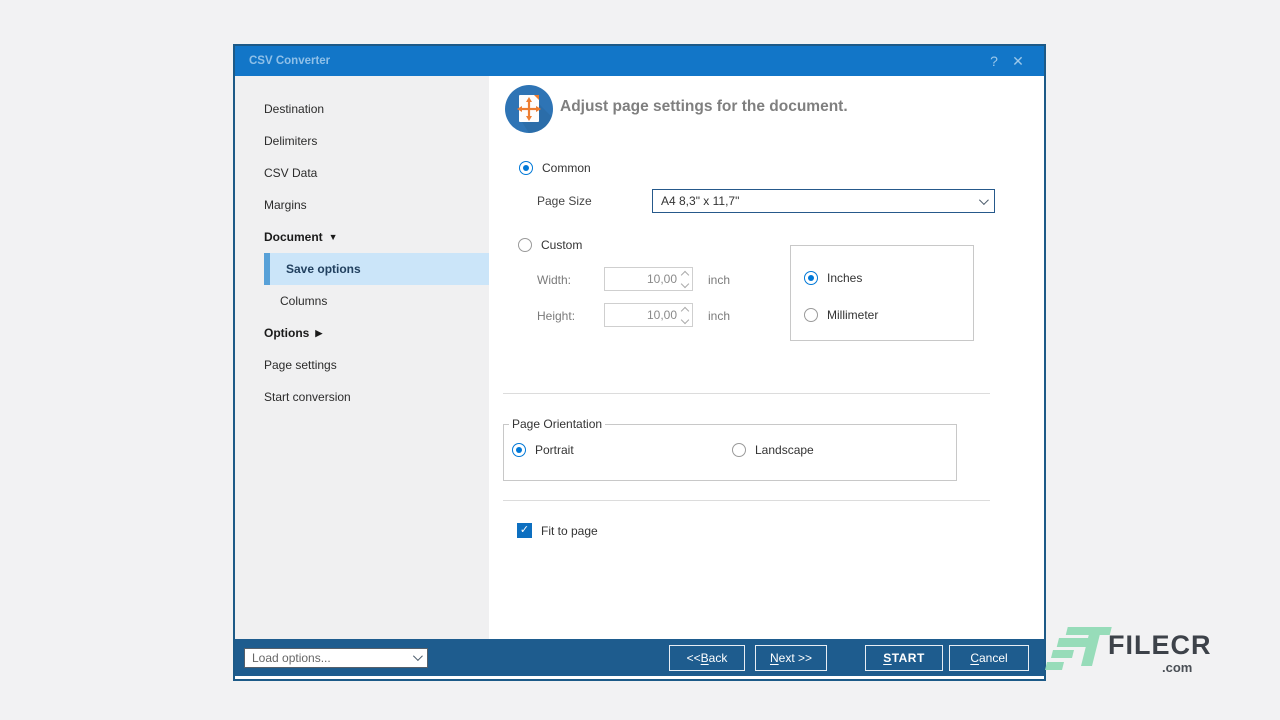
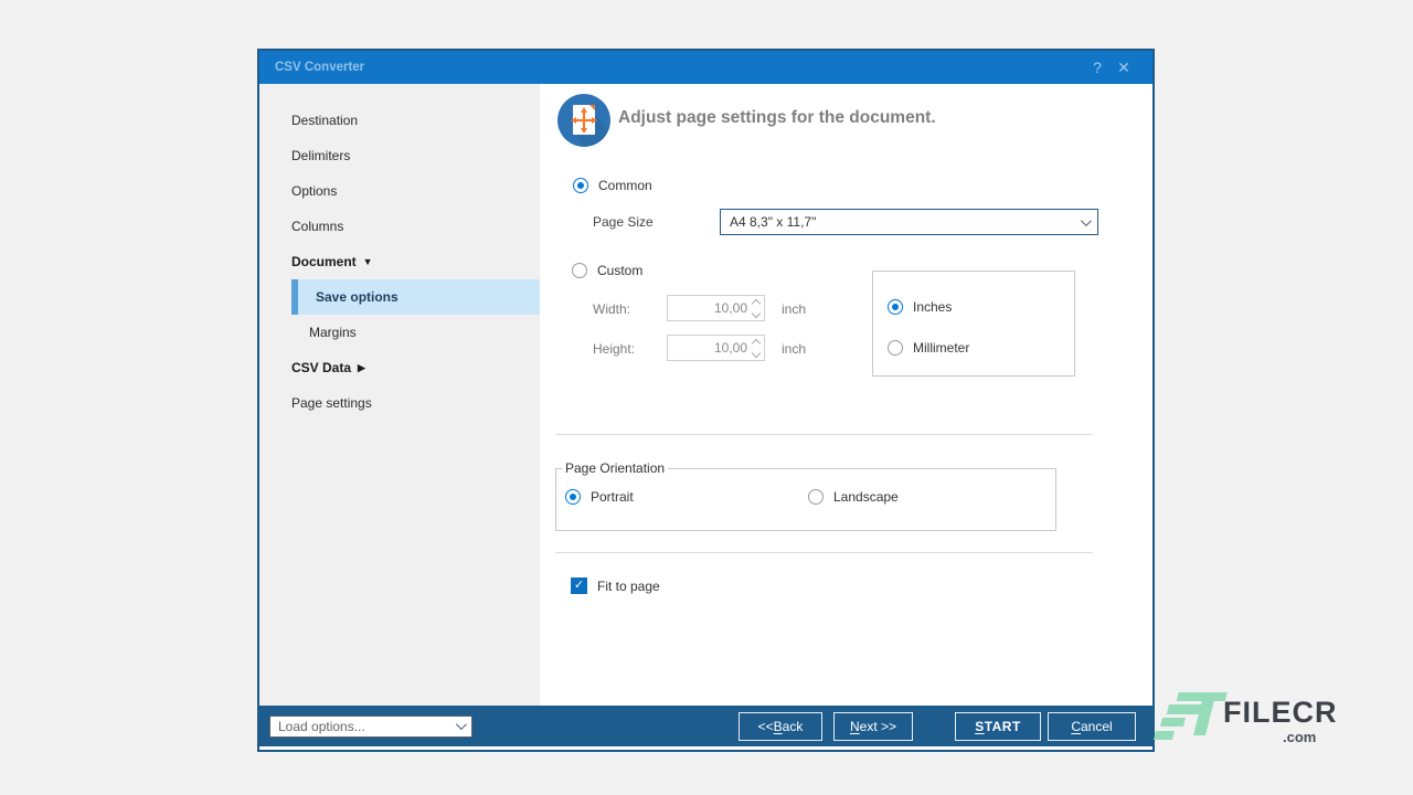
  CSV Converter
  ?
  ✕
  Destination
  Delimiters
- CSV Data
+ Options
- Margins
+ Columns
  Document
  ▼
  Save options
- Columns
+ Margins
- Options
+ CSV Data
  ▶
  Page settings
- Start conversion
  Adjust page settings for the document.
  Common
  Page Size
  A4 8,3" x 11,7"
  Custom
  Width:
  10,00
  inch
  Height:
  10,00
  inch
  Inches
  Millimeter
  Page Orientation
  Portrait
  Landscape
  ✓
  Fit to page
  Load options...
  <<
  B
  ack
  N
  ext >>
  S
  TART
  C
  ancel
  FILECR
  .com
